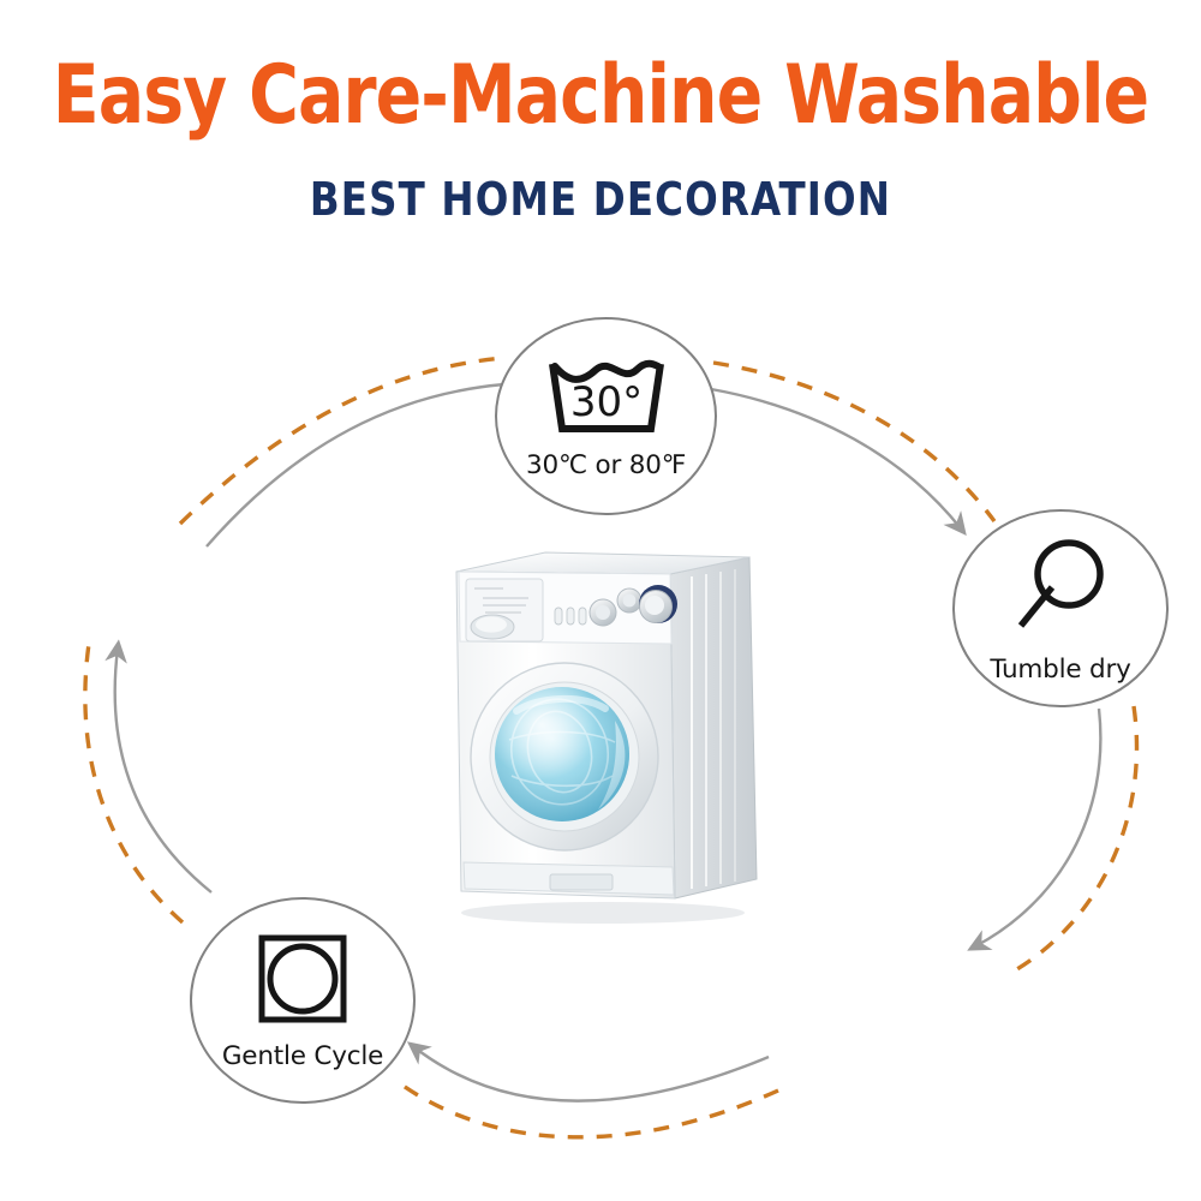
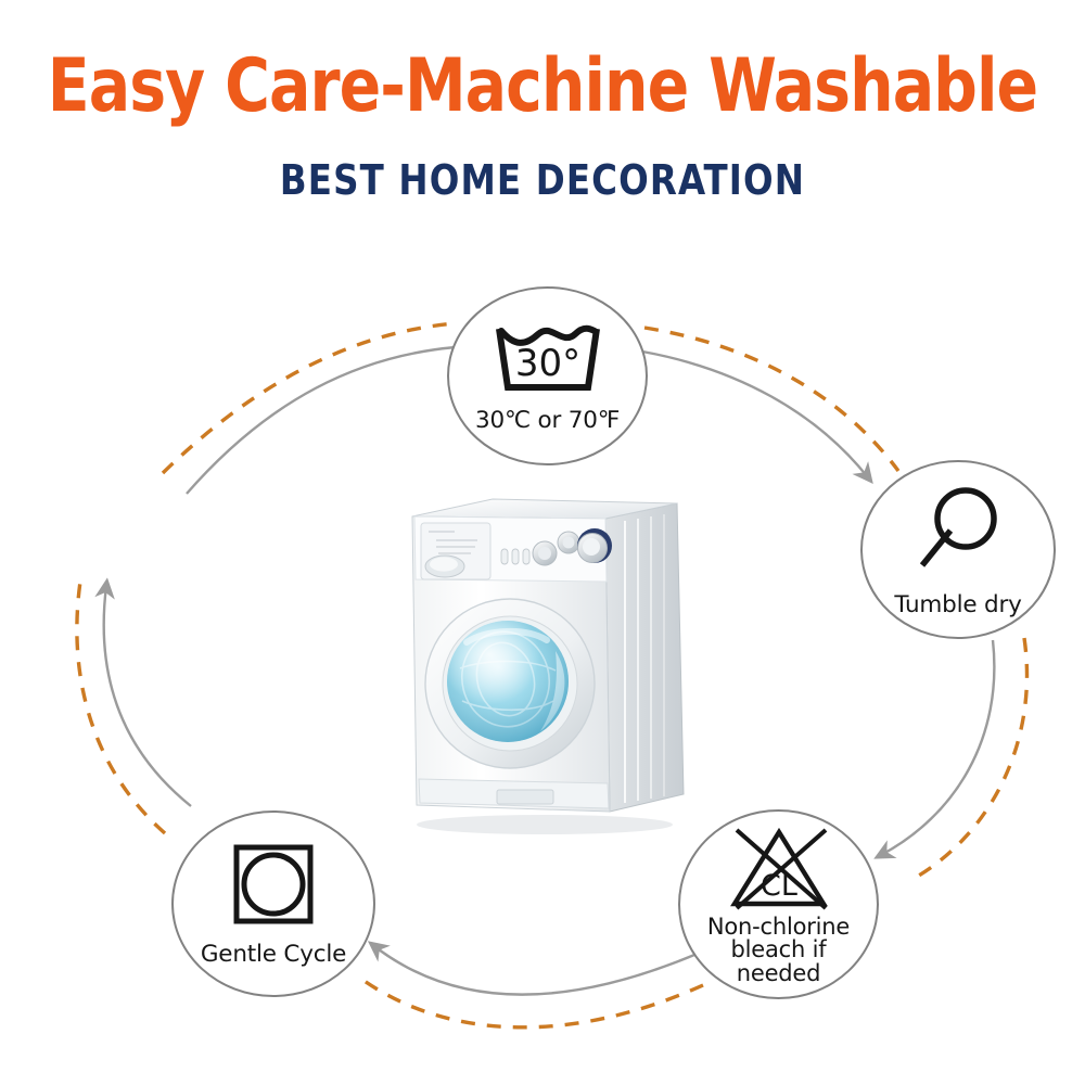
  Easy Care-Machine Washable
  BEST HOME DECORATION
  30°
- 30℃ or 80℉
+ 30℃ or 70℉
  Tumble dry
+ CL
+ Non-chlorine
+ bleach if
+ needed
  Gentle Cycle
